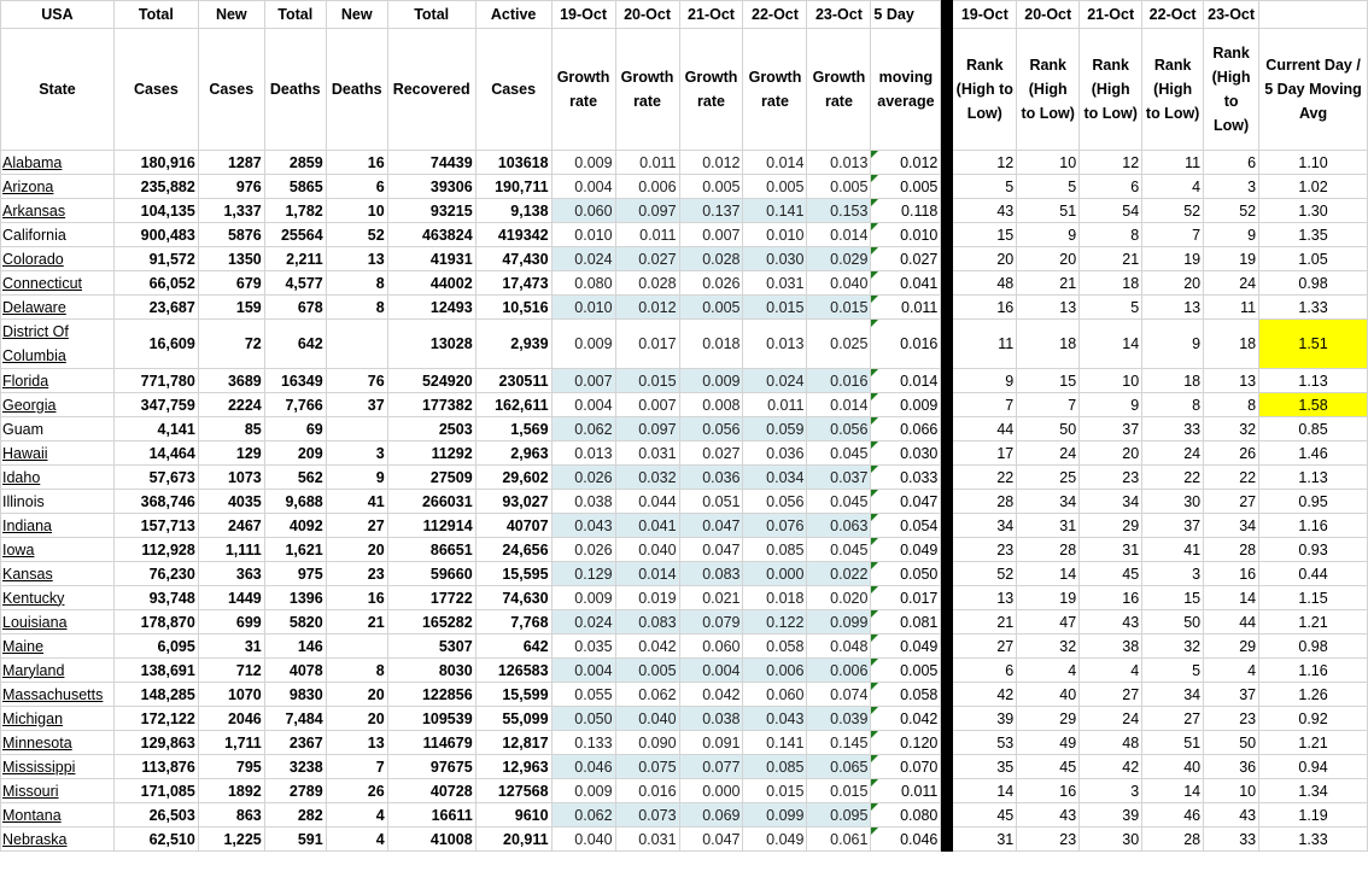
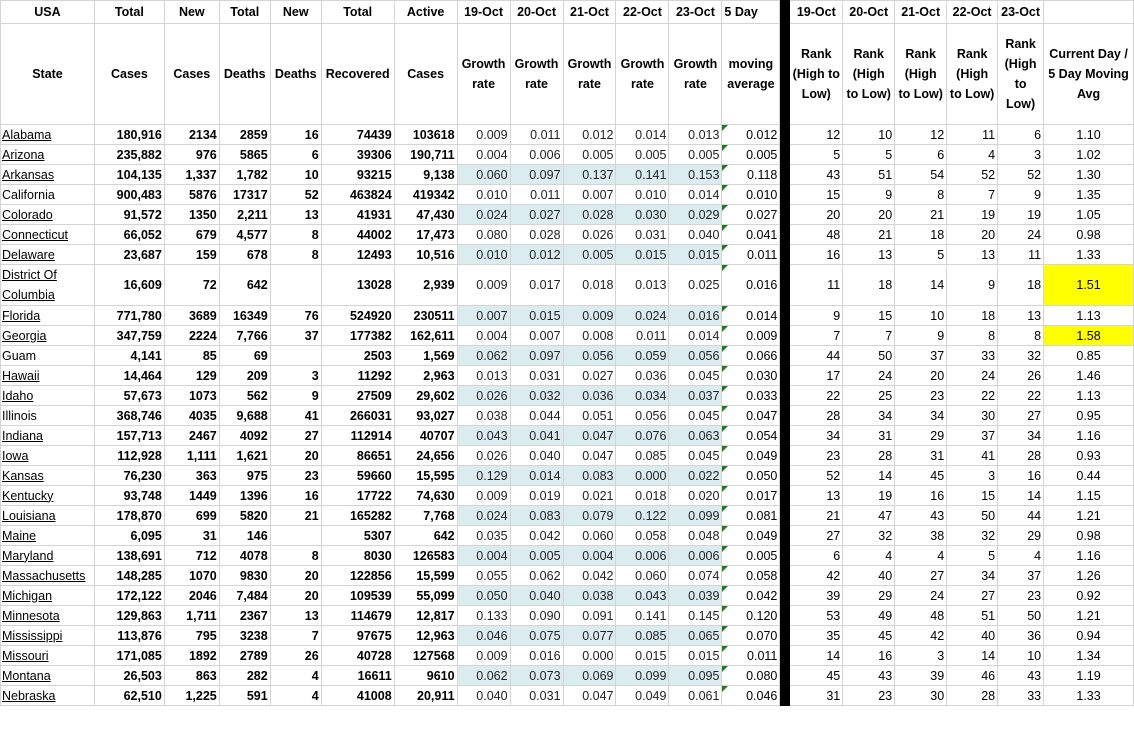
  USA	Total	New	Total	New	Total	Active	19-Oct	20-Oct	21-Oct	22-Oct	23-Oct	5 Day		19-Oct	20-Oct	21-Oct	22-Oct	23-Oct
  State	Cases	Cases	Deaths	Deaths	Recovered	Cases	Growth rate	Growth rate	Growth rate	Growth rate	Growth rate	moving average		Rank (High to Low)	Rank (High to Low)	Rank (High to Low)	Rank (High to Low)	Rank (High to Low)	Current Day / 5 Day Moving Avg
- Alabama	180,916	1287	2859	16	74439	103618	0.009	0.011	0.012	0.014	0.013	0.012		12	10	12	11	6	1.10
+ Alabama	180,916	2134	2859	16	74439	103618	0.009	0.011	0.012	0.014	0.013	0.012		12	10	12	11	6	1.10
  Arizona	235,882	976	5865	6	39306	190,711	0.004	0.006	0.005	0.005	0.005	0.005		5	5	6	4	3	1.02
  Arkansas	104,135	1,337	1,782	10	93215	9,138	0.060	0.097	0.137	0.141	0.153	0.118		43	51	54	52	52	1.30
- California	900,483	5876	25564	52	463824	419342	0.010	0.011	0.007	0.010	0.014	0.010		15	9	8	7	9	1.35
+ California	900,483	5876	17317	52	463824	419342	0.010	0.011	0.007	0.010	0.014	0.010		15	9	8	7	9	1.35
  Colorado	91,572	1350	2,211	13	41931	47,430	0.024	0.027	0.028	0.030	0.029	0.027		20	20	21	19	19	1.05
  Connecticut	66,052	679	4,577	8	44002	17,473	0.080	0.028	0.026	0.031	0.040	0.041		48	21	18	20	24	0.98
  Delaware	23,687	159	678	8	12493	10,516	0.010	0.012	0.005	0.015	0.015	0.011		16	13	5	13	11	1.33
  District Of Columbia	16,609	72	642		13028	2,939	0.009	0.017	0.018	0.013	0.025	0.016		11	18	14	9	18	1.51
  Florida	771,780	3689	16349	76	524920	230511	0.007	0.015	0.009	0.024	0.016	0.014		9	15	10	18	13	1.13
  Georgia	347,759	2224	7,766	37	177382	162,611	0.004	0.007	0.008	0.011	0.014	0.009		7	7	9	8	8	1.58
  Guam	4,141	85	69		2503	1,569	0.062	0.097	0.056	0.059	0.056	0.066		44	50	37	33	32	0.85
  Hawaii	14,464	129	209	3	11292	2,963	0.013	0.031	0.027	0.036	0.045	0.030		17	24	20	24	26	1.46
  Idaho	57,673	1073	562	9	27509	29,602	0.026	0.032	0.036	0.034	0.037	0.033		22	25	23	22	22	1.13
  Illinois	368,746	4035	9,688	41	266031	93,027	0.038	0.044	0.051	0.056	0.045	0.047		28	34	34	30	27	0.95
  Indiana	157,713	2467	4092	27	112914	40707	0.043	0.041	0.047	0.076	0.063	0.054		34	31	29	37	34	1.16
  Iowa	112,928	1,111	1,621	20	86651	24,656	0.026	0.040	0.047	0.085	0.045	0.049		23	28	31	41	28	0.93
  Kansas	76,230	363	975	23	59660	15,595	0.129	0.014	0.083	0.000	0.022	0.050		52	14	45	3	16	0.44
  Kentucky	93,748	1449	1396	16	17722	74,630	0.009	0.019	0.021	0.018	0.020	0.017		13	19	16	15	14	1.15
  Louisiana	178,870	699	5820	21	165282	7,768	0.024	0.083	0.079	0.122	0.099	0.081		21	47	43	50	44	1.21
  Maine	6,095	31	146		5307	642	0.035	0.042	0.060	0.058	0.048	0.049		27	32	38	32	29	0.98
  Maryland	138,691	712	4078	8	8030	126583	0.004	0.005	0.004	0.006	0.006	0.005		6	4	4	5	4	1.16
  Massachusetts	148,285	1070	9830	20	122856	15,599	0.055	0.062	0.042	0.060	0.074	0.058		42	40	27	34	37	1.26
  Michigan	172,122	2046	7,484	20	109539	55,099	0.050	0.040	0.038	0.043	0.039	0.042		39	29	24	27	23	0.92
  Minnesota	129,863	1,711	2367	13	114679	12,817	0.133	0.090	0.091	0.141	0.145	0.120		53	49	48	51	50	1.21
  Mississippi	113,876	795	3238	7	97675	12,963	0.046	0.075	0.077	0.085	0.065	0.070		35	45	42	40	36	0.94
  Missouri	171,085	1892	2789	26	40728	127568	0.009	0.016	0.000	0.015	0.015	0.011		14	16	3	14	10	1.34
  Montana	26,503	863	282	4	16611	9610	0.062	0.073	0.069	0.099	0.095	0.080		45	43	39	46	43	1.19
  Nebraska	62,510	1,225	591	4	41008	20,911	0.040	0.031	0.047	0.049	0.061	0.046		31	23	30	28	33	1.33
